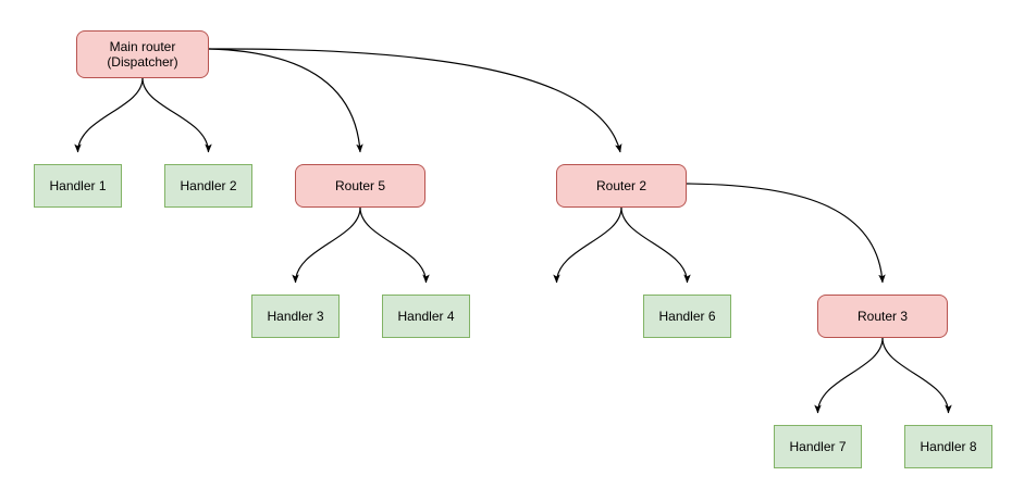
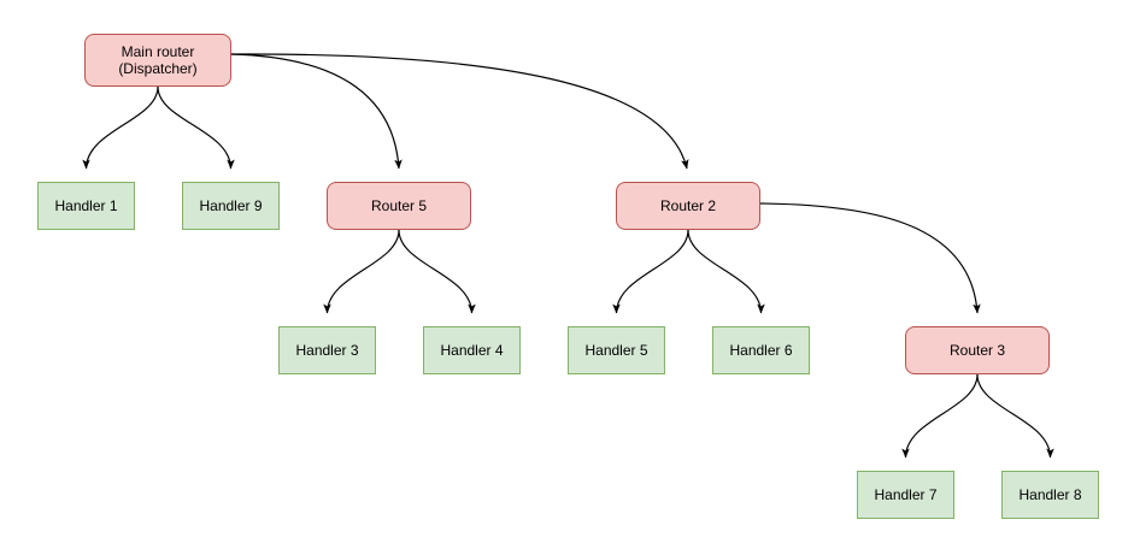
  Main router
  (Dispatcher)
  Handler 1
- Handler 2
+ Handler 9
  Router 5
  Router 2
  Handler 3
  Handler 4
+ Handler 5
  Handler 6
  Router 3
  Handler 7
  Handler 8
